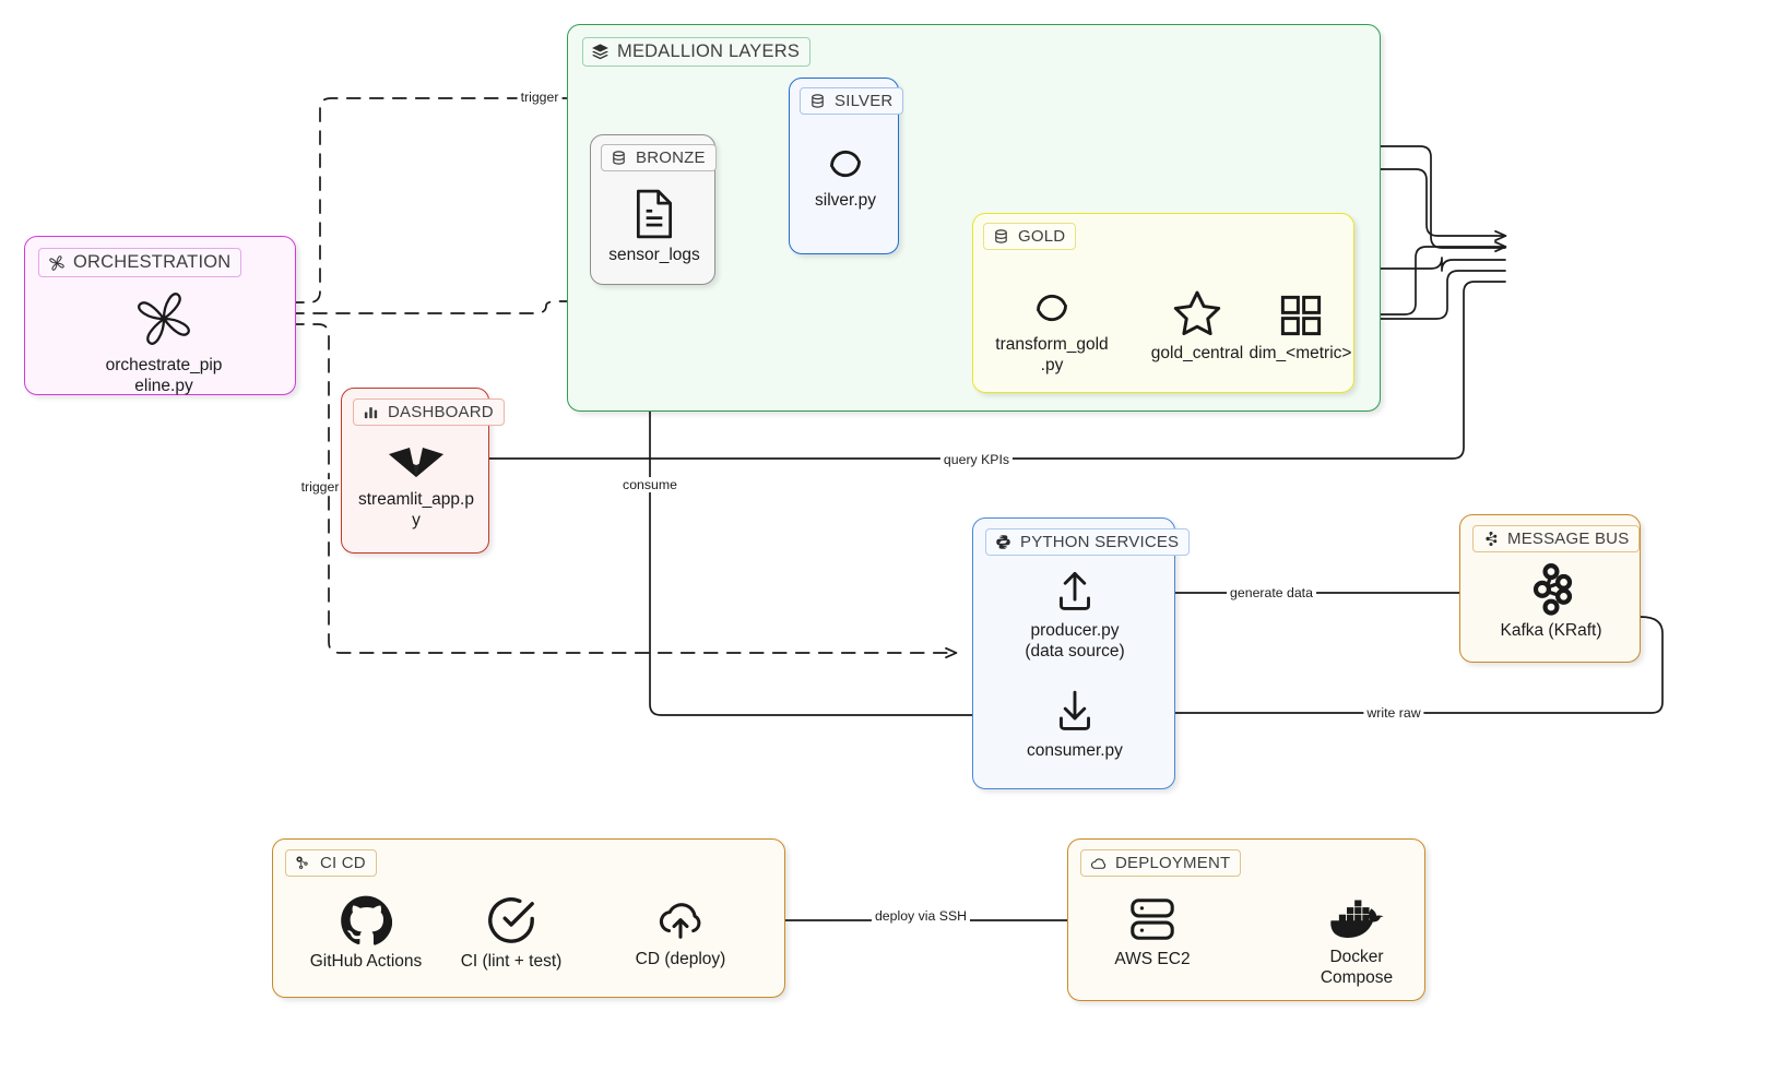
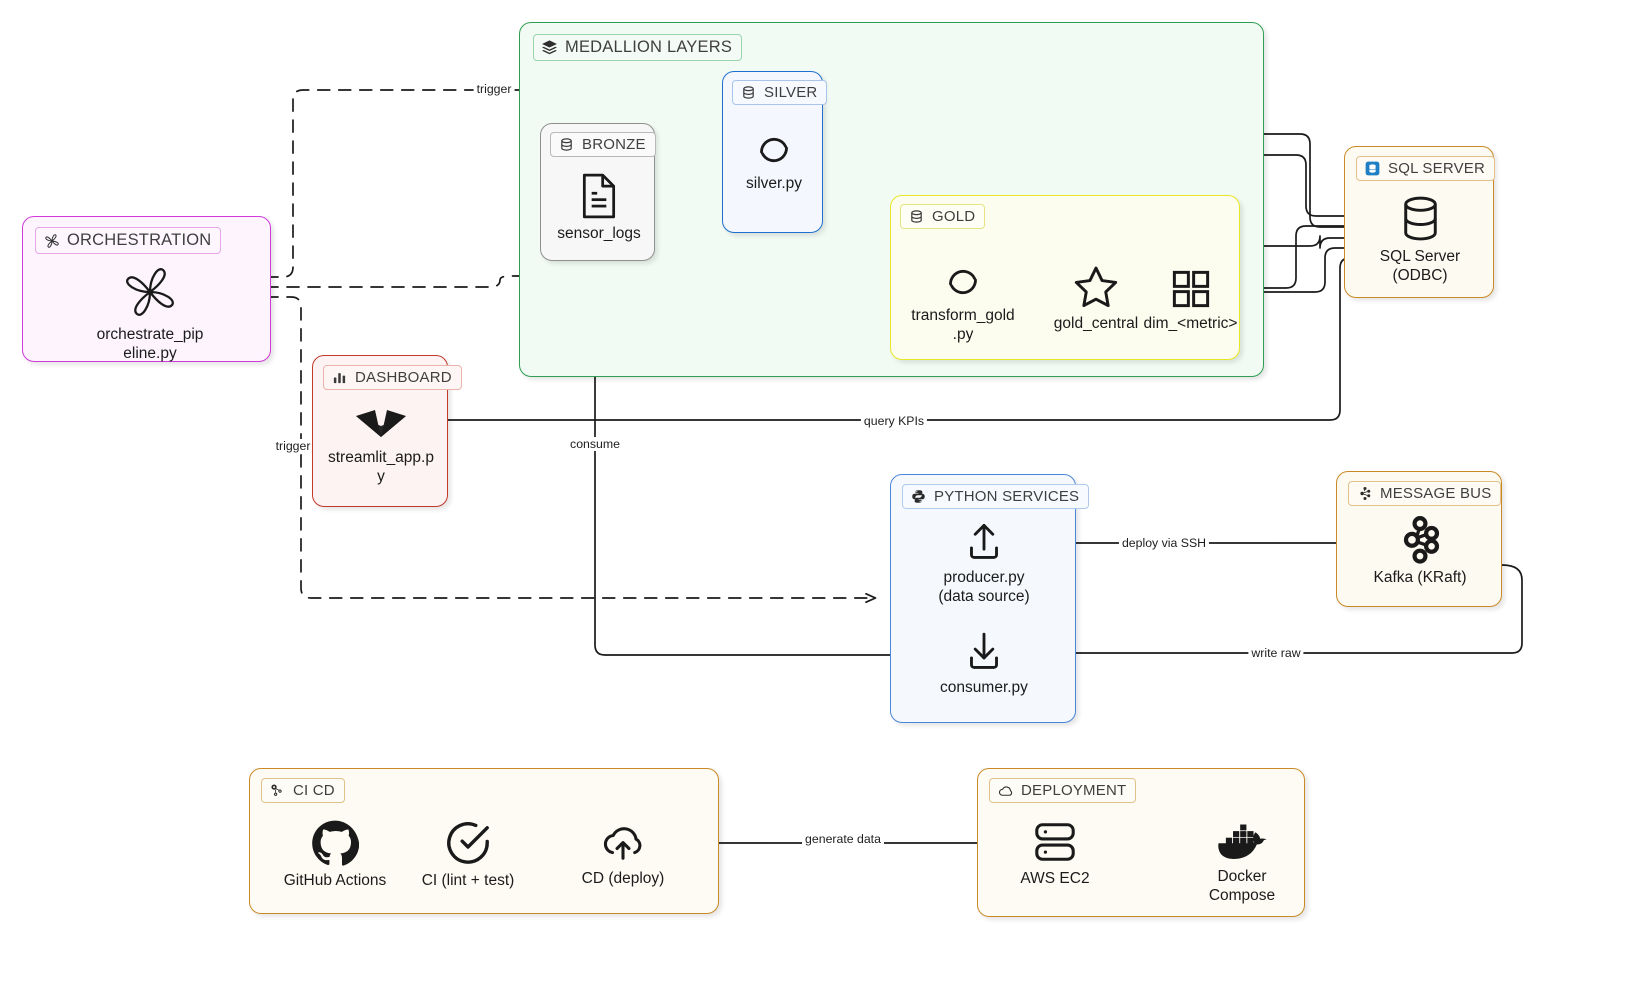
  trigger
  trigger
  consume
  query KPIs
- generate data
+ deploy via SSH
  write raw
- deploy via SSH
+ generate data
  MEDALLION LAYERS
  BRONZE
  sensor_logs
  SILVER
  silver.py
  GOLD
  transform_gold
  .py
  gold_central
  dim_<metric>
+ SQL SERVER
+ SQL Server
+ (ODBC)
  ORCHESTRATION
  orchestrate_pip
  eline.py
  DASHBOARD
  streamlit_app.p
  y
  PYTHON SERVICES
  producer.py
  (data source)
  consumer.py
  MESSAGE BUS
  Kafka (KRaft)
  CI CD
  GitHub Actions
  CI (lint + test)
  CD (deploy)
  DEPLOYMENT
  AWS EC2
  Docker
  Compose
